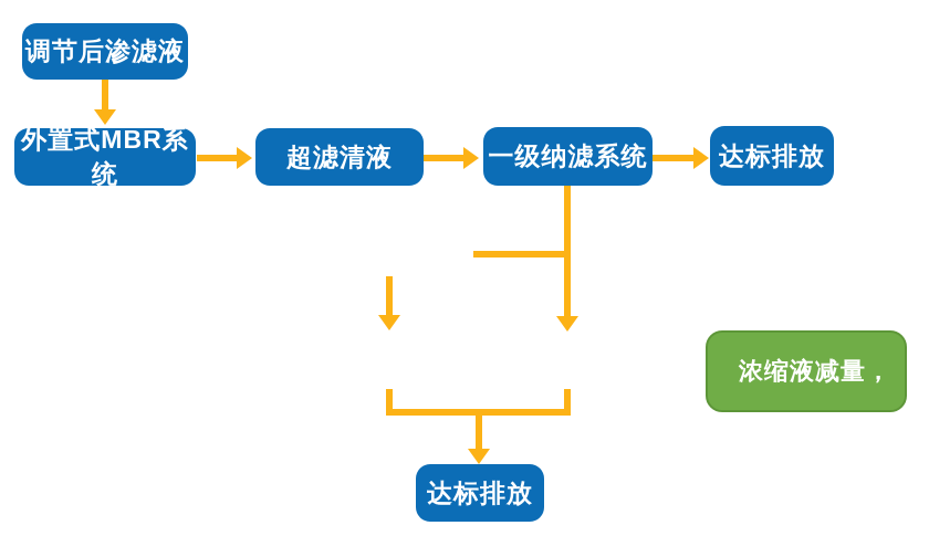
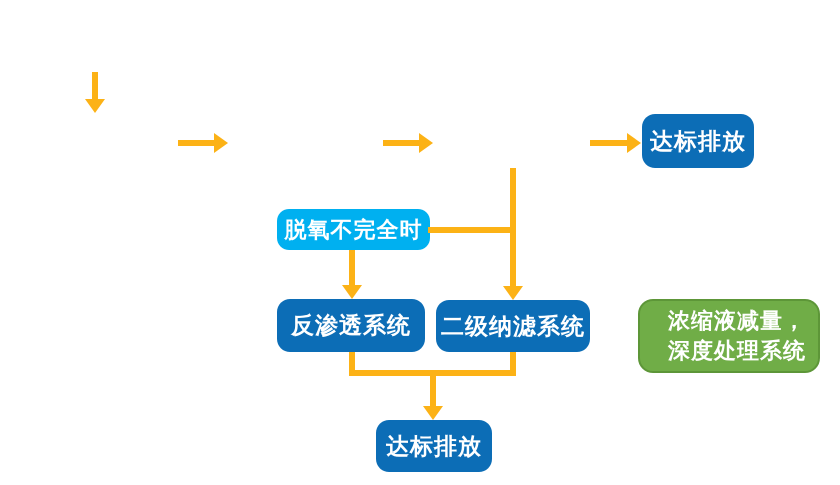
- 调节后渗滤液
- 外置式MBR系统
- 超滤清液
- 一级纳滤系统
  达标排放
+ 脱氧不完全时
+ 反渗透系统
+ 二级纳滤系统
  浓缩液减量，
+ 深度处理系统
  达标排放
